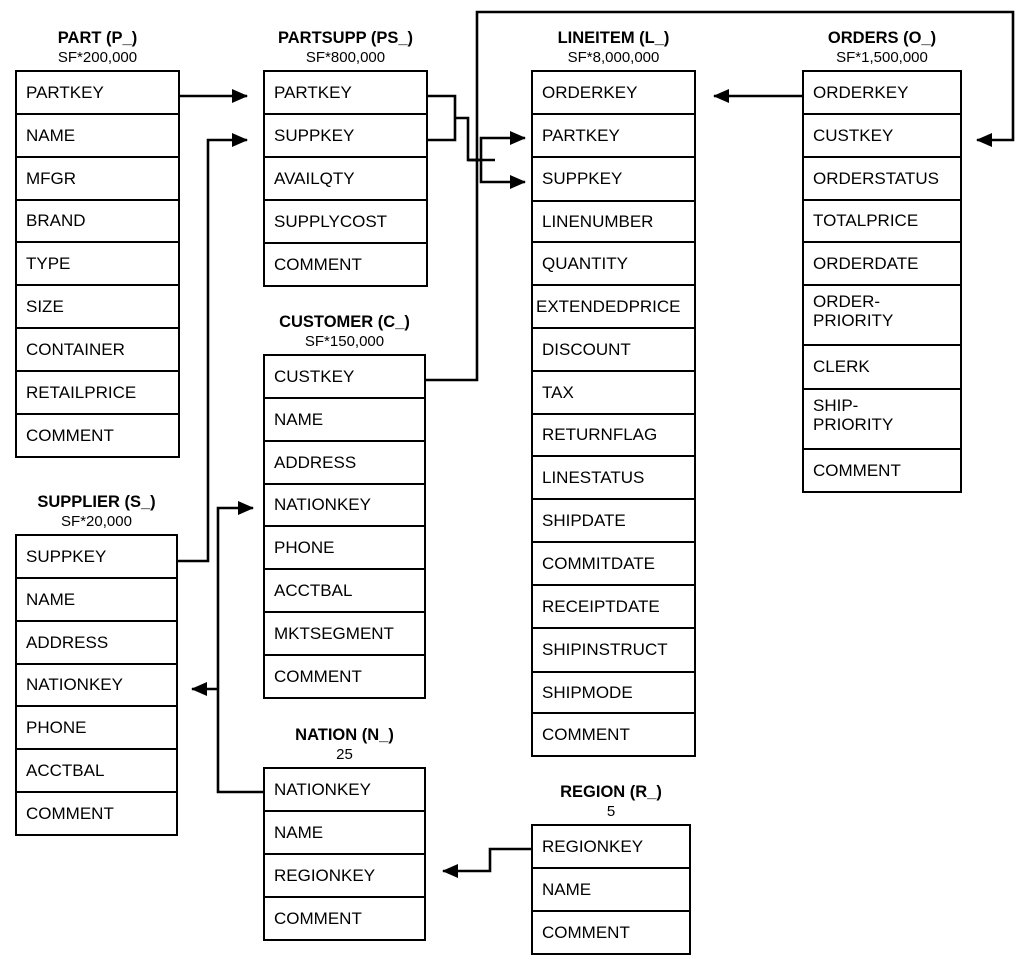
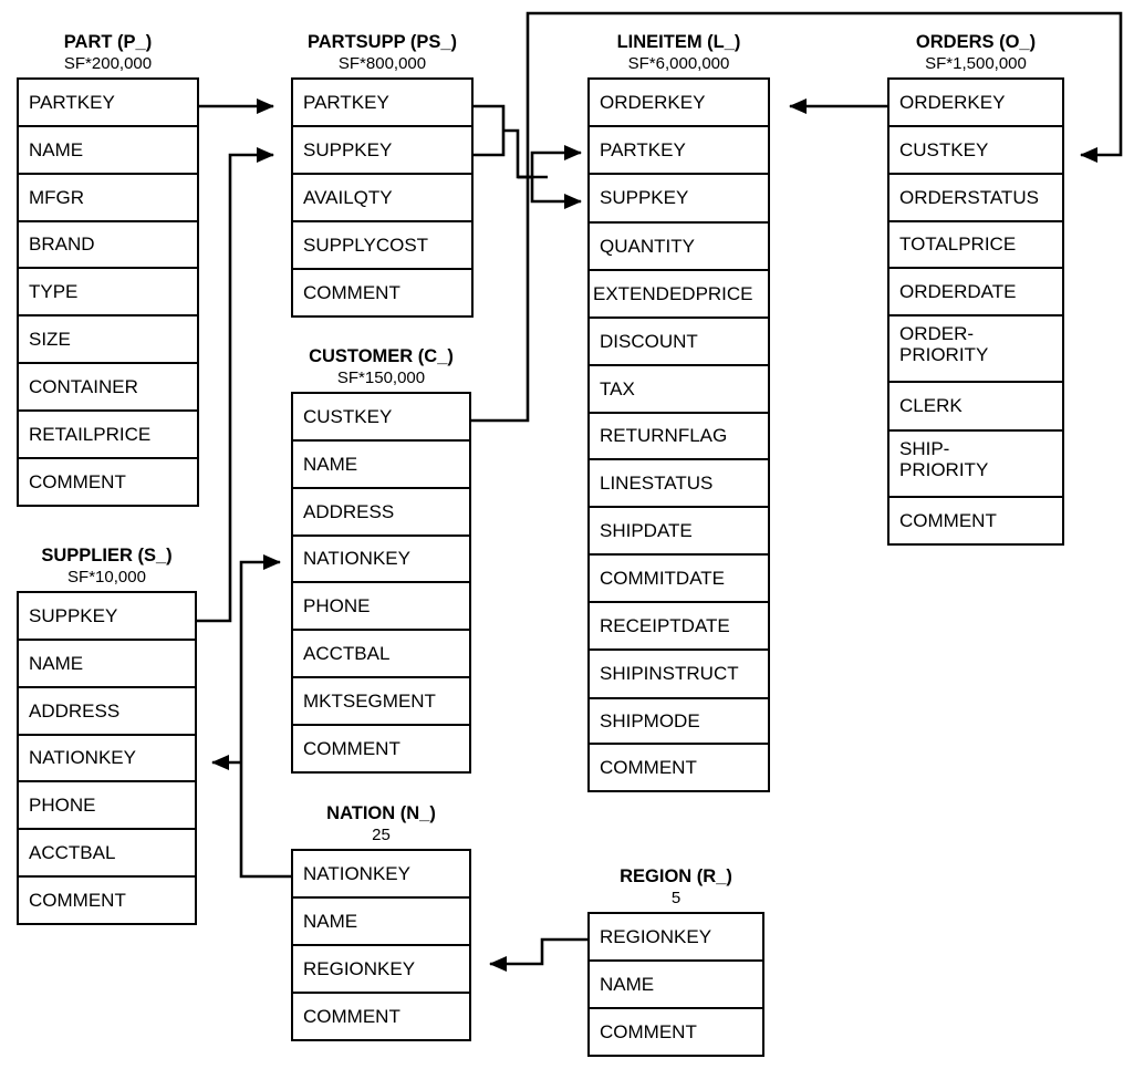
  PART (P_)
  SF*200,000
  PARTKEY
  NAME
  MFGR
  BRAND
  TYPE
  SIZE
  CONTAINER
  RETAILPRICE
  COMMENT
  PARTSUPP (PS_)
  SF*800,000
  PARTKEY
  SUPPKEY
  AVAILQTY
  SUPPLYCOST
  COMMENT
  LINEITEM (L_)
- SF*8,000,000
+ SF*6,000,000
  ORDERKEY
  PARTKEY
  SUPPKEY
- LINENUMBER
  QUANTITY
  EXTENDEDPRICE
  DISCOUNT
  TAX
  RETURNFLAG
  LINESTATUS
  SHIPDATE
  COMMITDATE
  RECEIPTDATE
  SHIPINSTRUCT
  SHIPMODE
  COMMENT
  ORDERS (O_)
  SF*1,500,000
  ORDERKEY
  CUSTKEY
  ORDERSTATUS
  TOTALPRICE
  ORDERDATE
  ORDER-
  PRIORITY
  CLERK
  SHIP-
  PRIORITY
  COMMENT
  CUSTOMER (C_)
  SF*150,000
  CUSTKEY
  NAME
  ADDRESS
  NATIONKEY
  PHONE
  ACCTBAL
  MKTSEGMENT
  COMMENT
  SUPPLIER (S_)
- SF*20,000
+ SF*10,000
  SUPPKEY
  NAME
  ADDRESS
  NATIONKEY
  PHONE
  ACCTBAL
  COMMENT
  NATION (N_)
  25
  NATIONKEY
  NAME
  REGIONKEY
  COMMENT
  REGION (R_)
  5
  REGIONKEY
  NAME
  COMMENT
